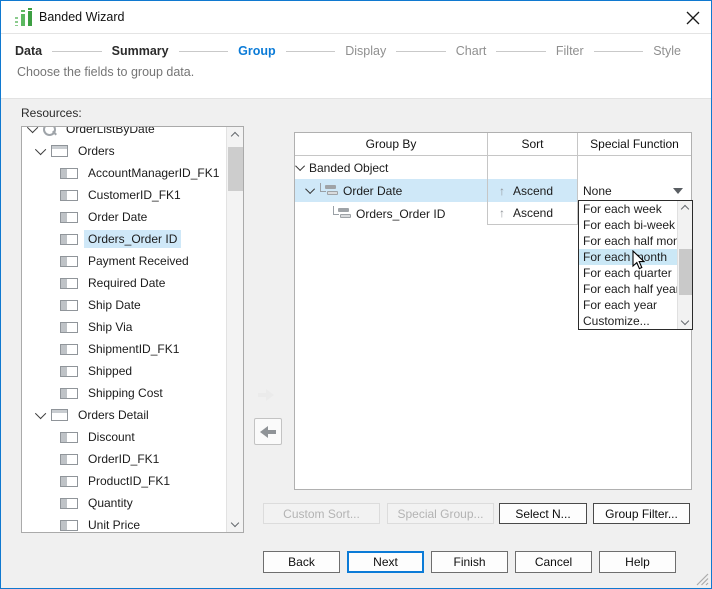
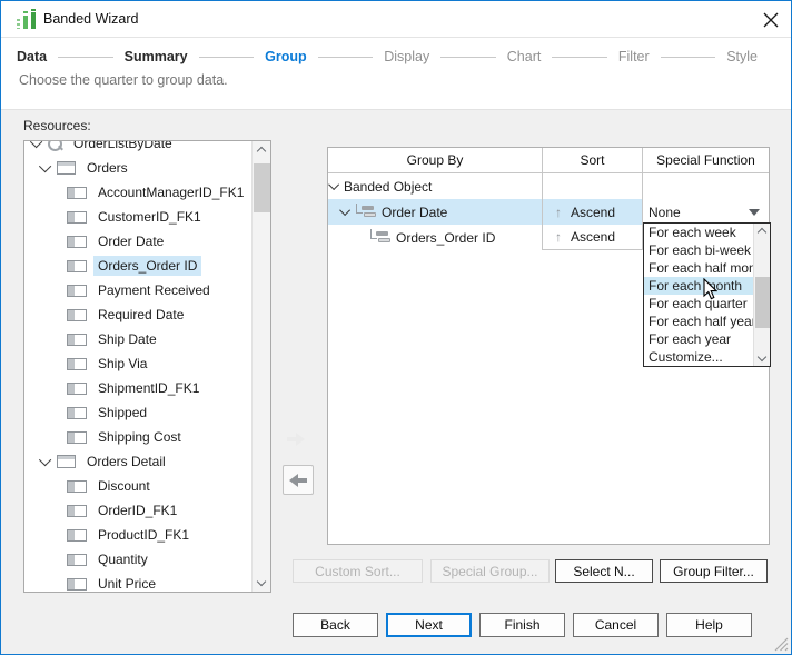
  Banded Wizard
  Data
  Summary
  Group
  Display
  Chart
  Filter
  Style
- Choose the fields to group data.
+ Choose the quarter to group data.
  Resources:
  OrderListByDate
  Orders
  AccountManagerID_FK1
  CustomerID_FK1
  Order Date
  Orders_Order ID
  Payment Received
  Required Date
  Ship Date
  Ship Via
  ShipmentID_FK1
  Shipped
  Shipping Cost
  Orders Detail
  Discount
  OrderID_FK1
  ProductID_FK1
  Quantity
  Unit Price
  Group By
  Sort
  Special Function
  Banded Object
  Order Date
  ↑
  Ascend
  None
  Orders_Order ID
  ↑
  Ascend
  For each week
  For each bi-week
  For each half mo
  For eachonth
  For each quarter
  For each half yea
  For each year
  Customize...
  Custom Sort...
  Special Group...
  Select N...
  Group Filter...
  Back
  Next
  Finish
  Cancel
  Help
